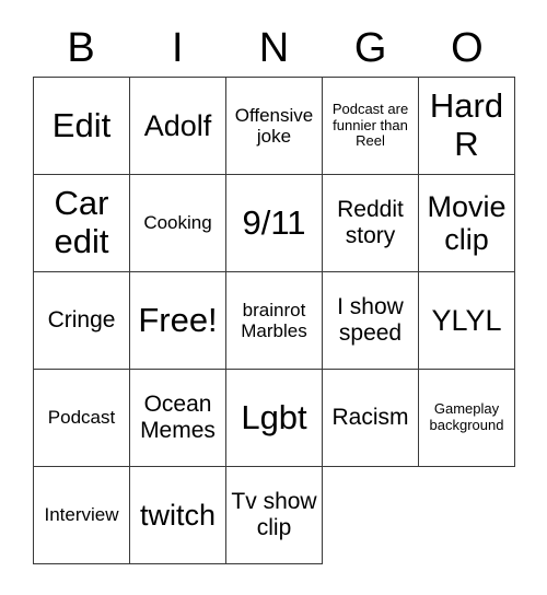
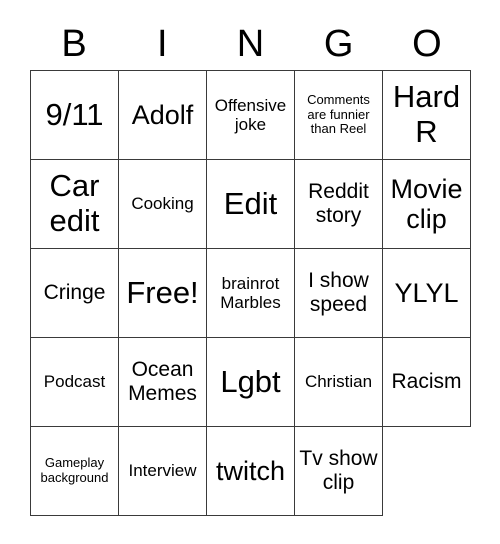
  B
  I
  N
  G
  O
- Edit
+ 9/11
  Adolf
  Offensive joke
- Podcast are funnier than Reel
+ Comments are funnier than Reel
  Hard R
  Car edit
  Cooking
- 9/11
+ Edit
  Reddit story
  Movie clip
  Cringe
  Free!
  brainrot Marbles
  I show speed
  YLYL
  Podcast
  Ocean Memes
  Lgbt
+ Christian
  Racism
  Gameplay background
  Interview
  twitch
  Tv show clip
